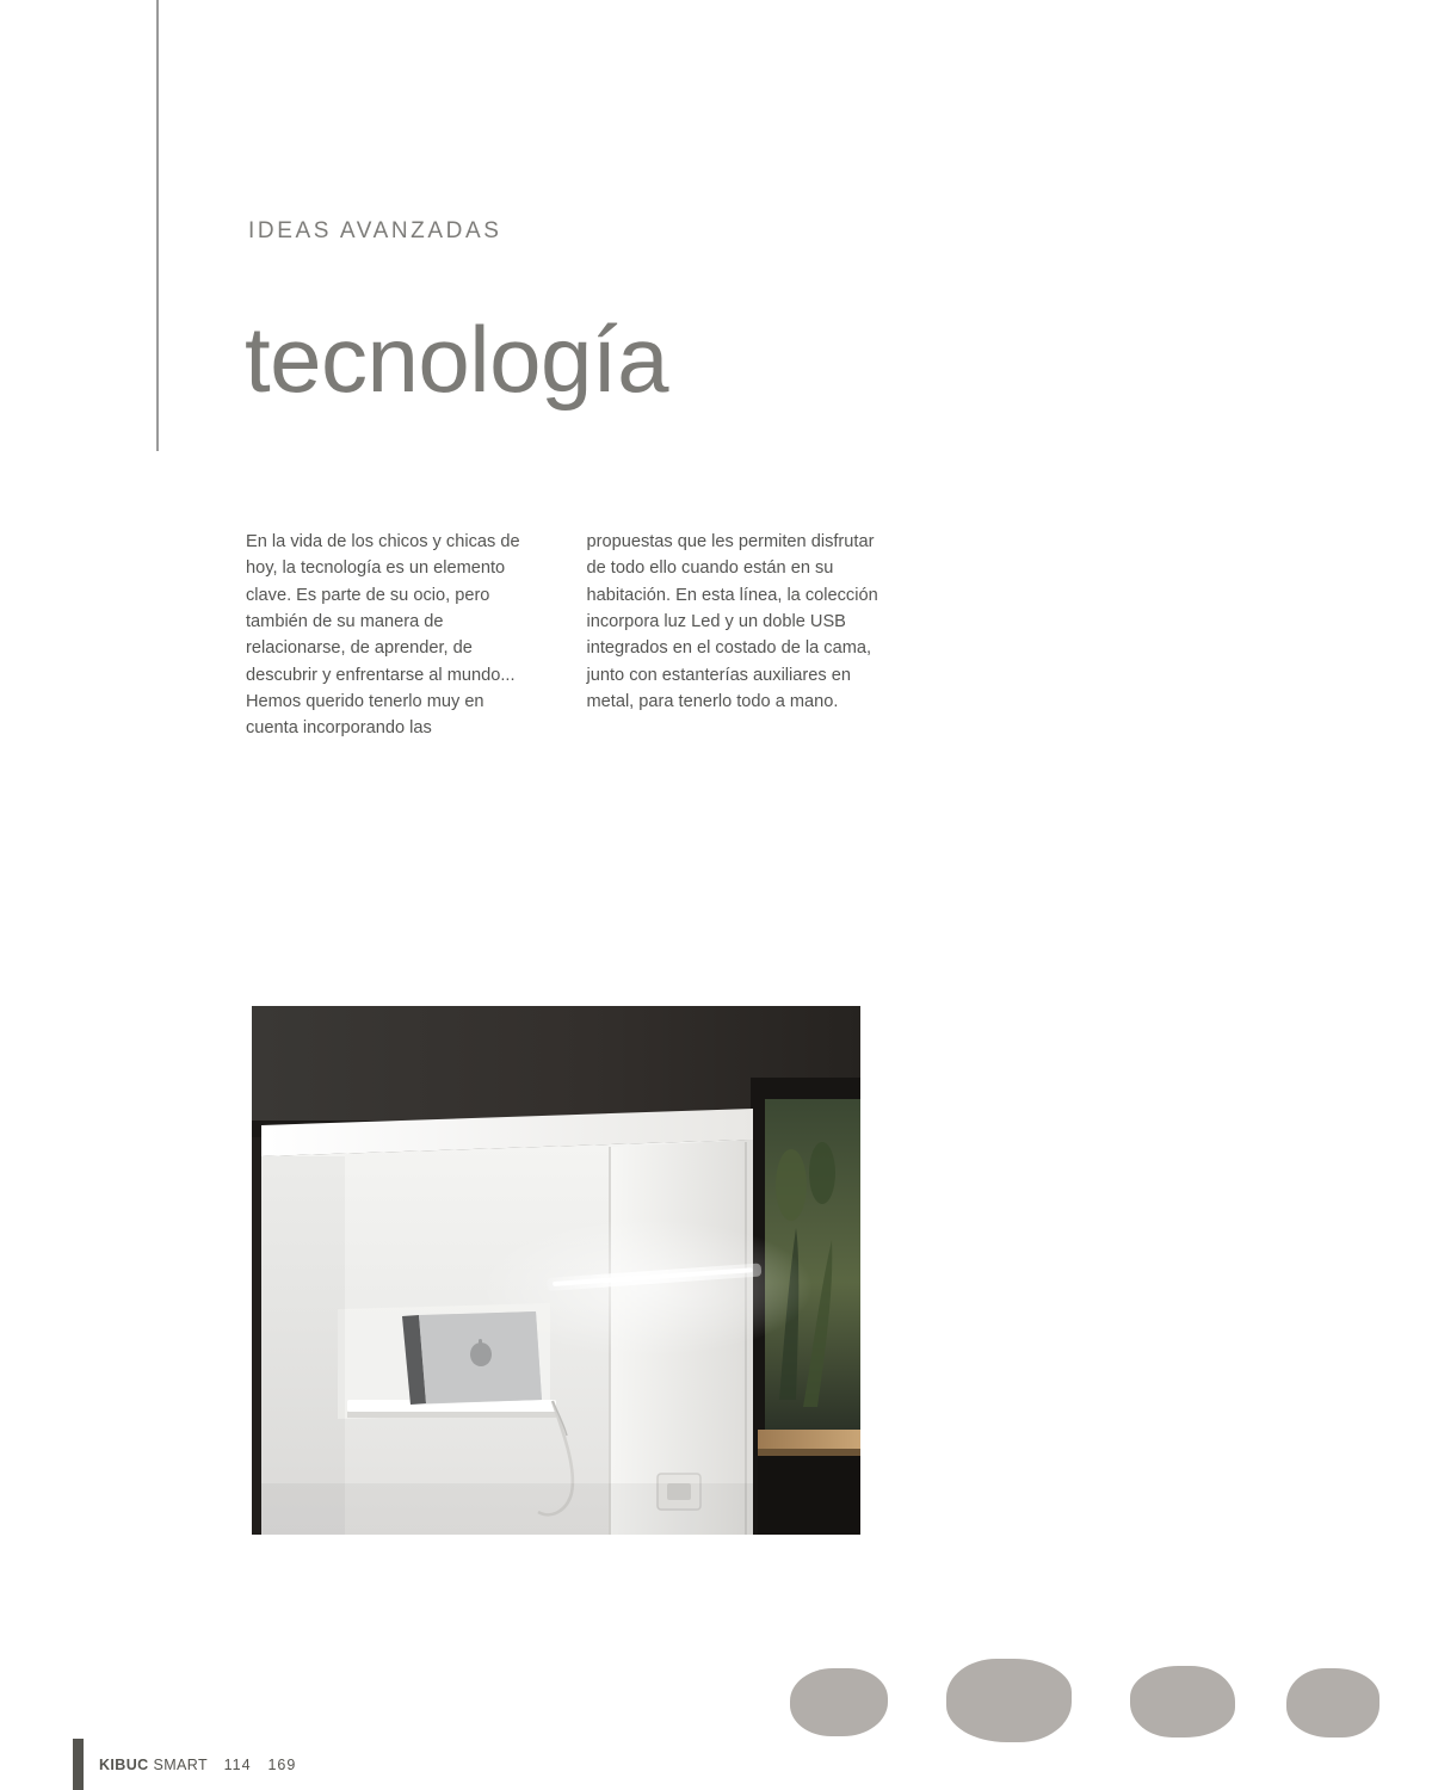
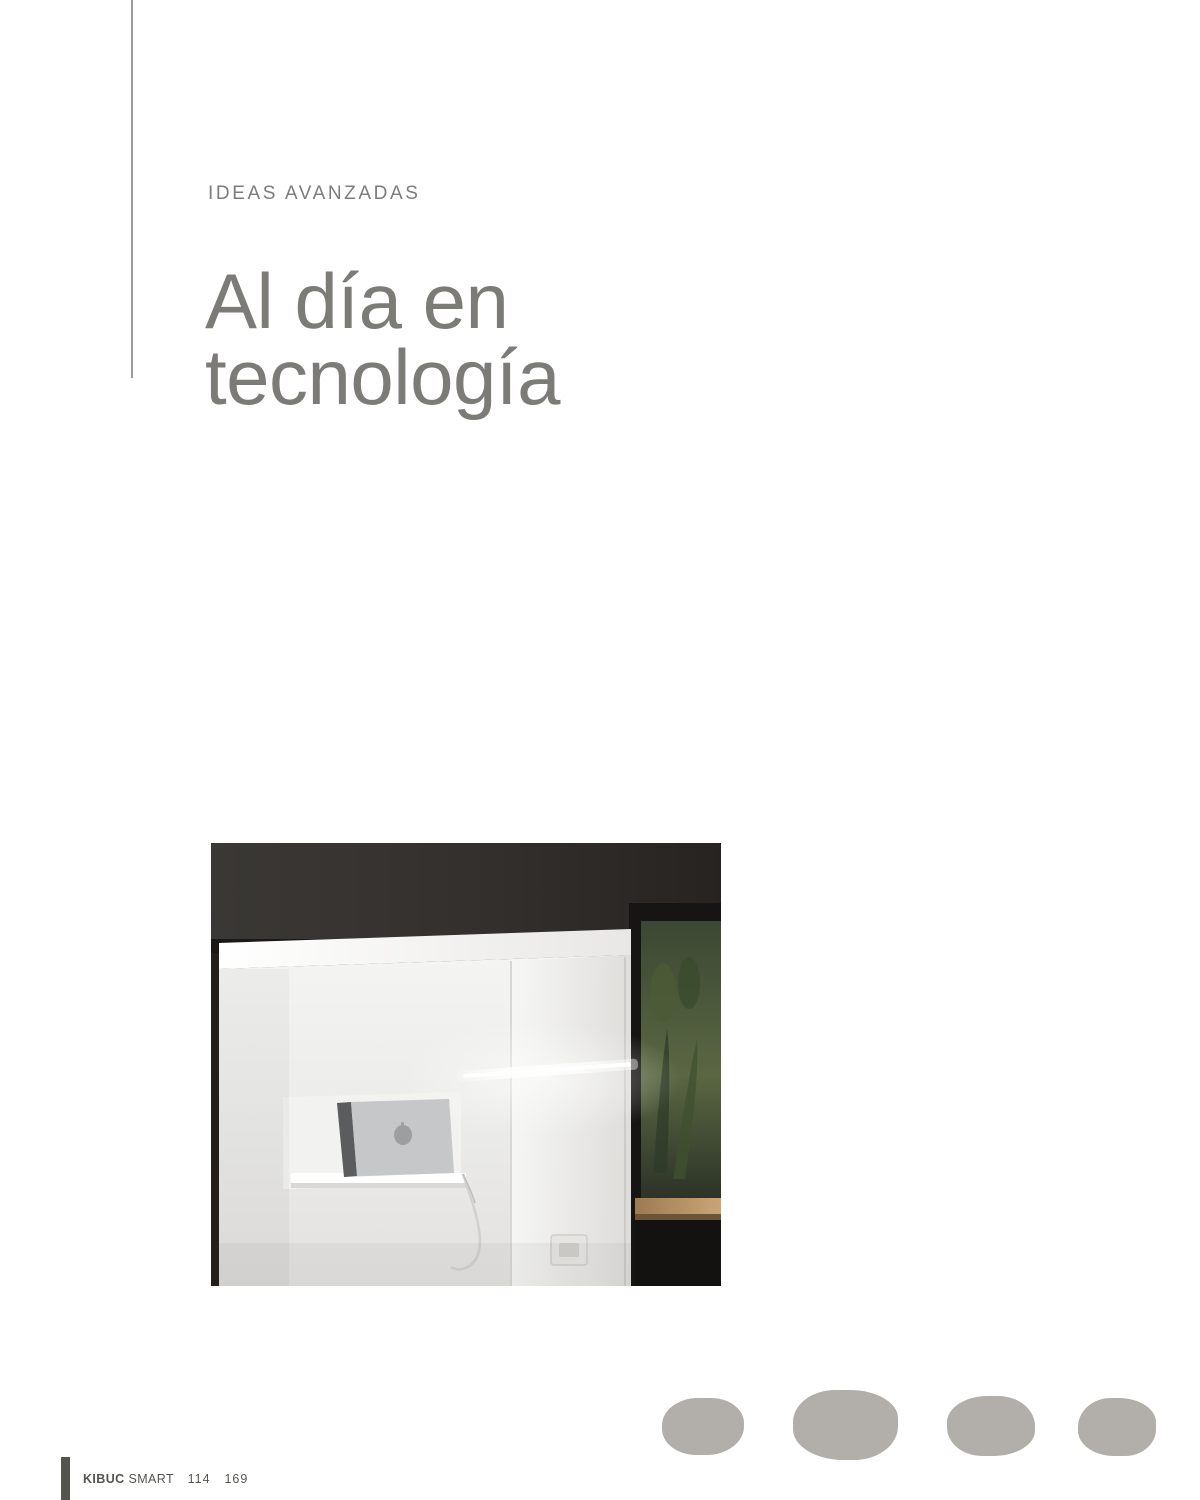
  IDEAS AVANZADAS
+ Al día en
  tecnología
- En la vida de los chicos y chicas de hoy, la tecnología es un elemento clave. Es parte de su ocio, pero también de su manera de relacionarse, de aprender, de descubrir y enfrentarse al mundo... Hemos querido tenerlo muy en cuenta incorporando las
- propuestas que les permiten disfrutar de todo ello cuando están en su habitación. En esta línea, la colección incorpora luz Led y un doble USB integrados en el costado de la cama, junto con estanterías auxiliares en metal, para tenerlo todo a mano.
  KIBUC SMART 114 169
